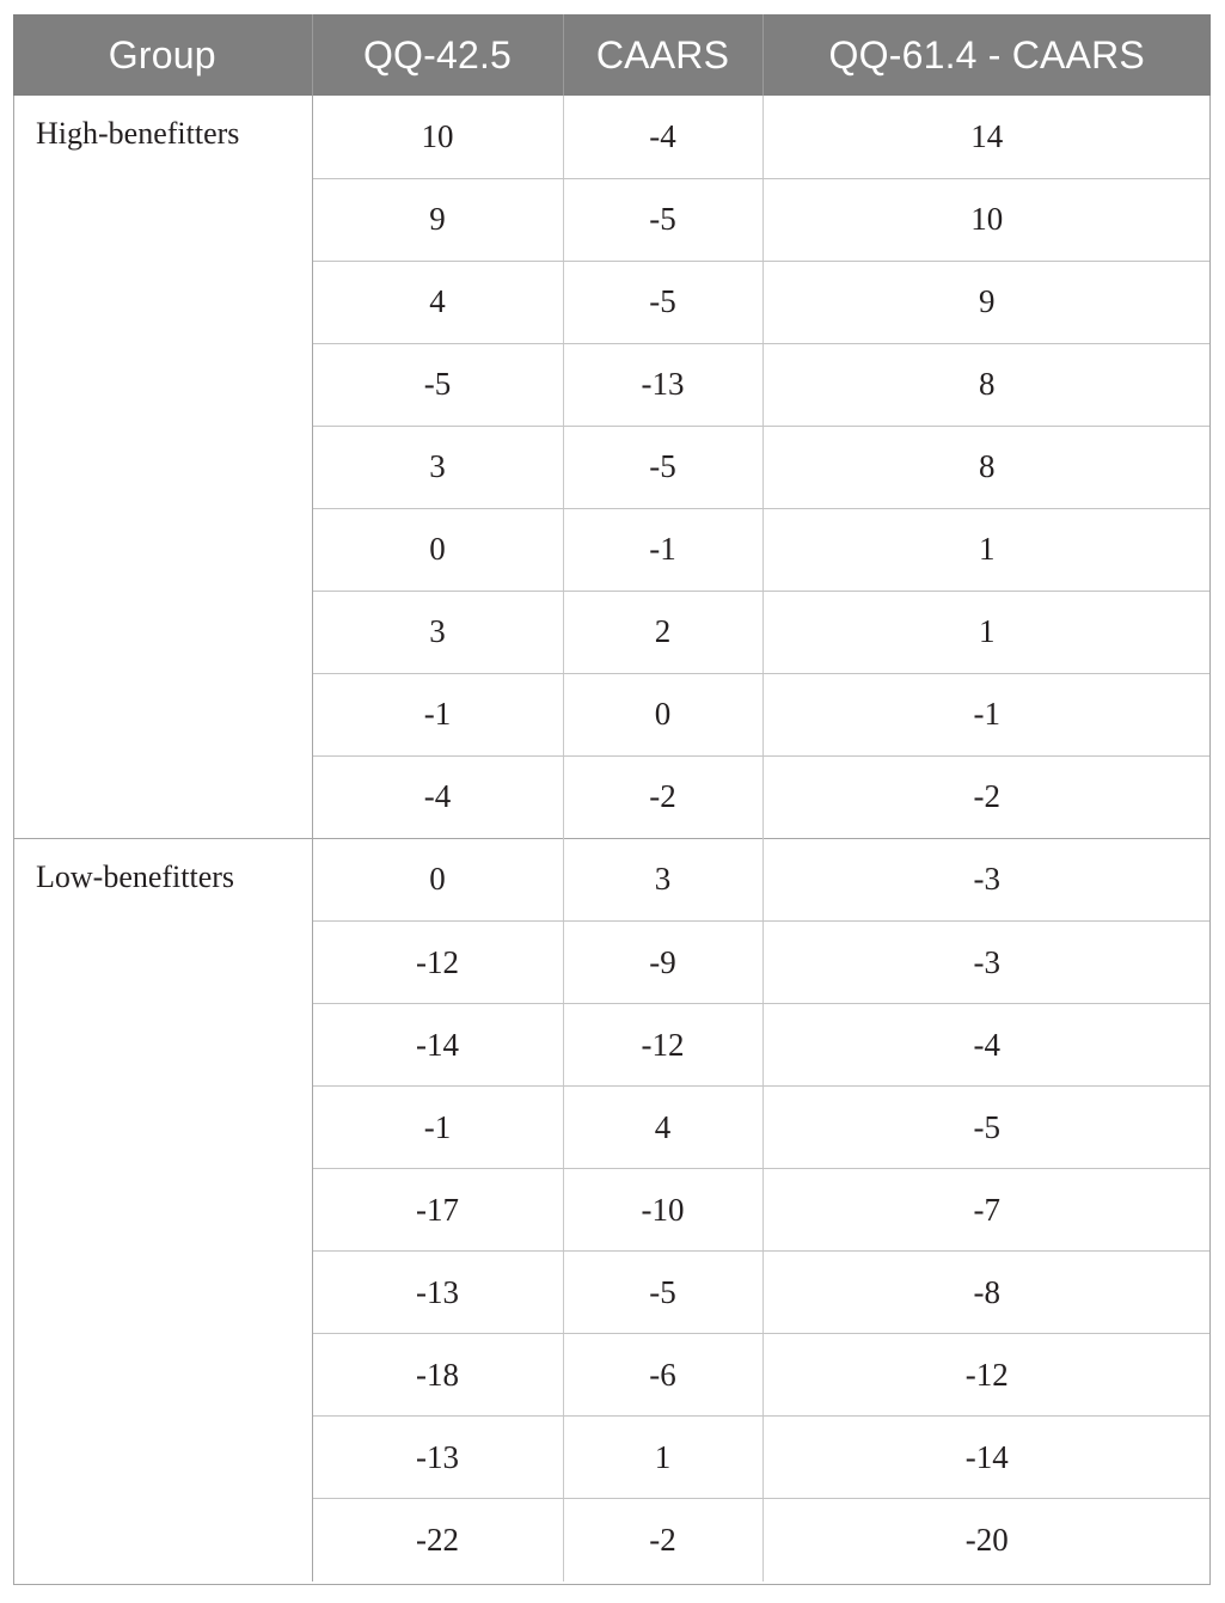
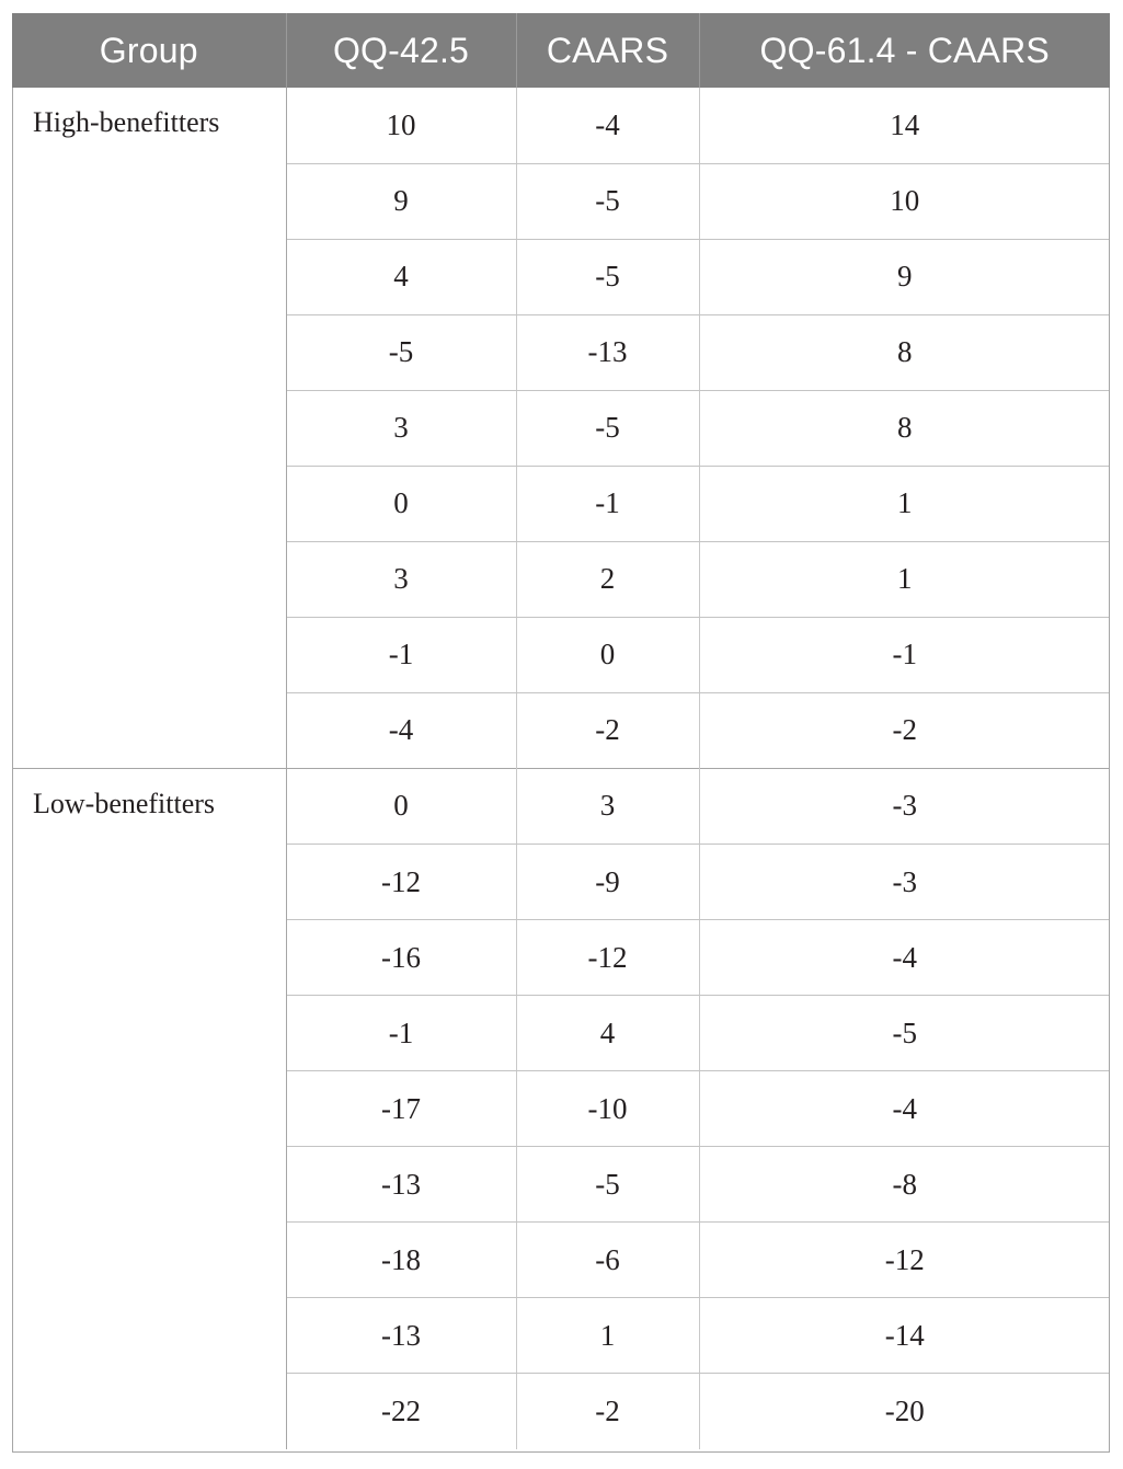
  Group	QQ-42.5	CAARS	QQ-61.4 - CAARS
  High-benefitters	10	-4	14
  9	-5	10
  4	-5	9
  -5	-13	8
  3	-5	8
  0	-1	1
  3	2	1
  -1	0	-1
  -4	-2	-2
  Low-benefitters	0	3	-3
  -12	-9	-3
- -14	-12	-4
+ -16	-12	-4
  -1	4	-5
- -17	-10	-7
+ -17	-10	-4
  -13	-5	-8
  -18	-6	-12
  -13	1	-14
  -22	-2	-20
